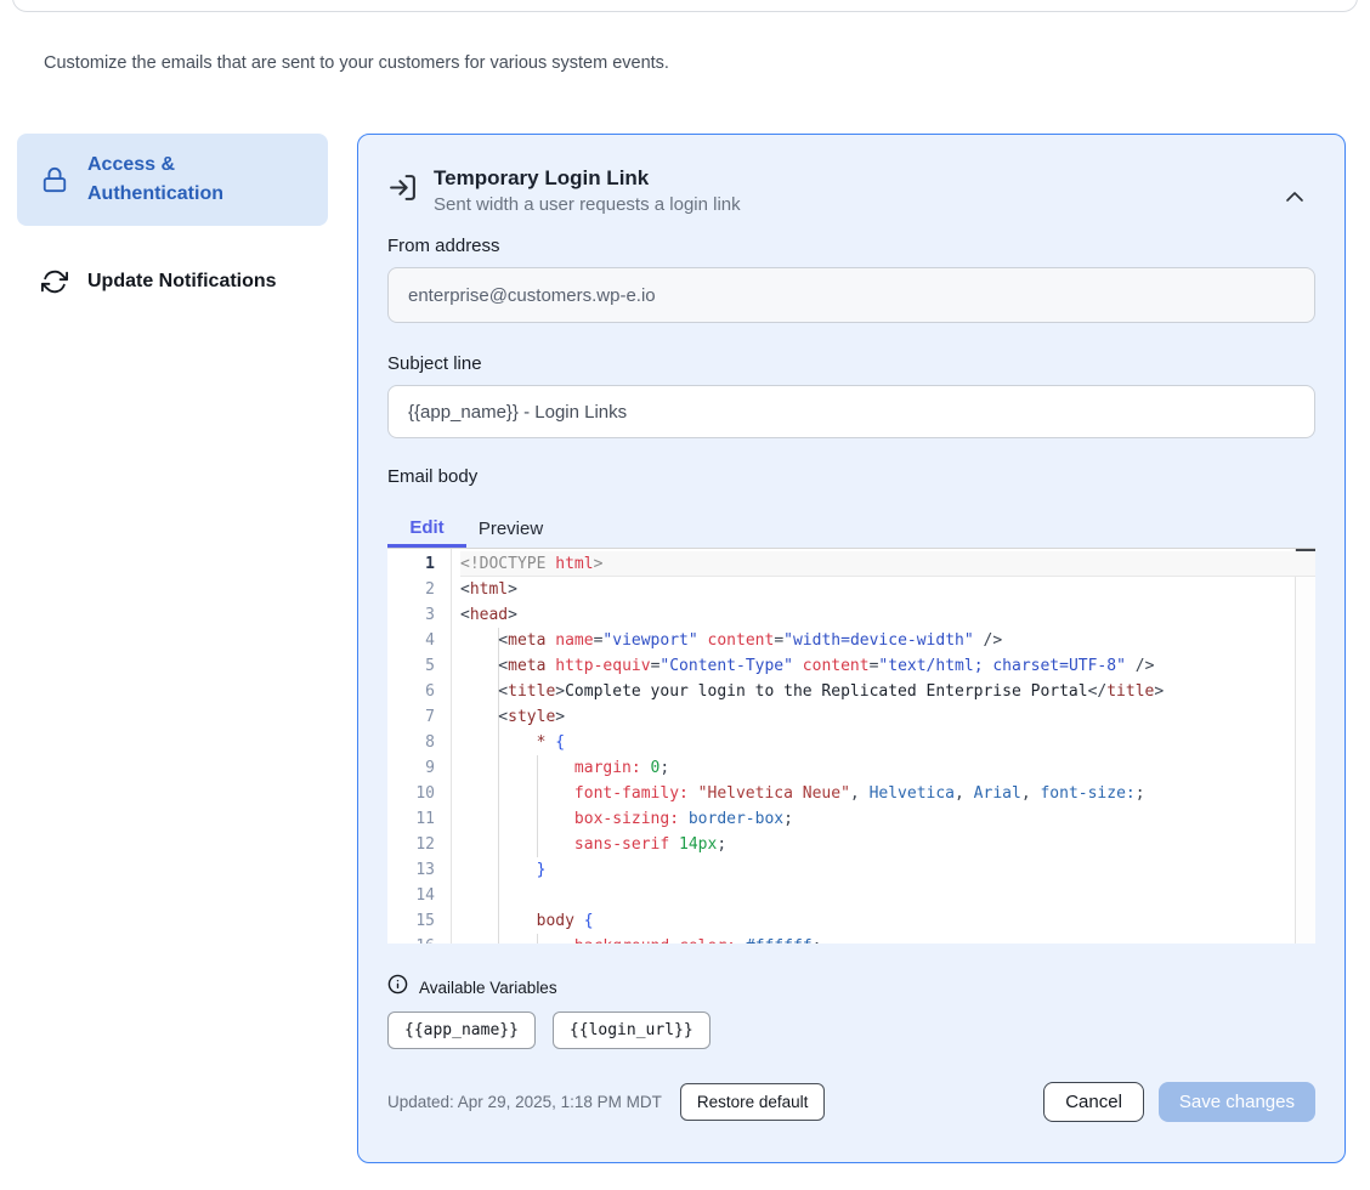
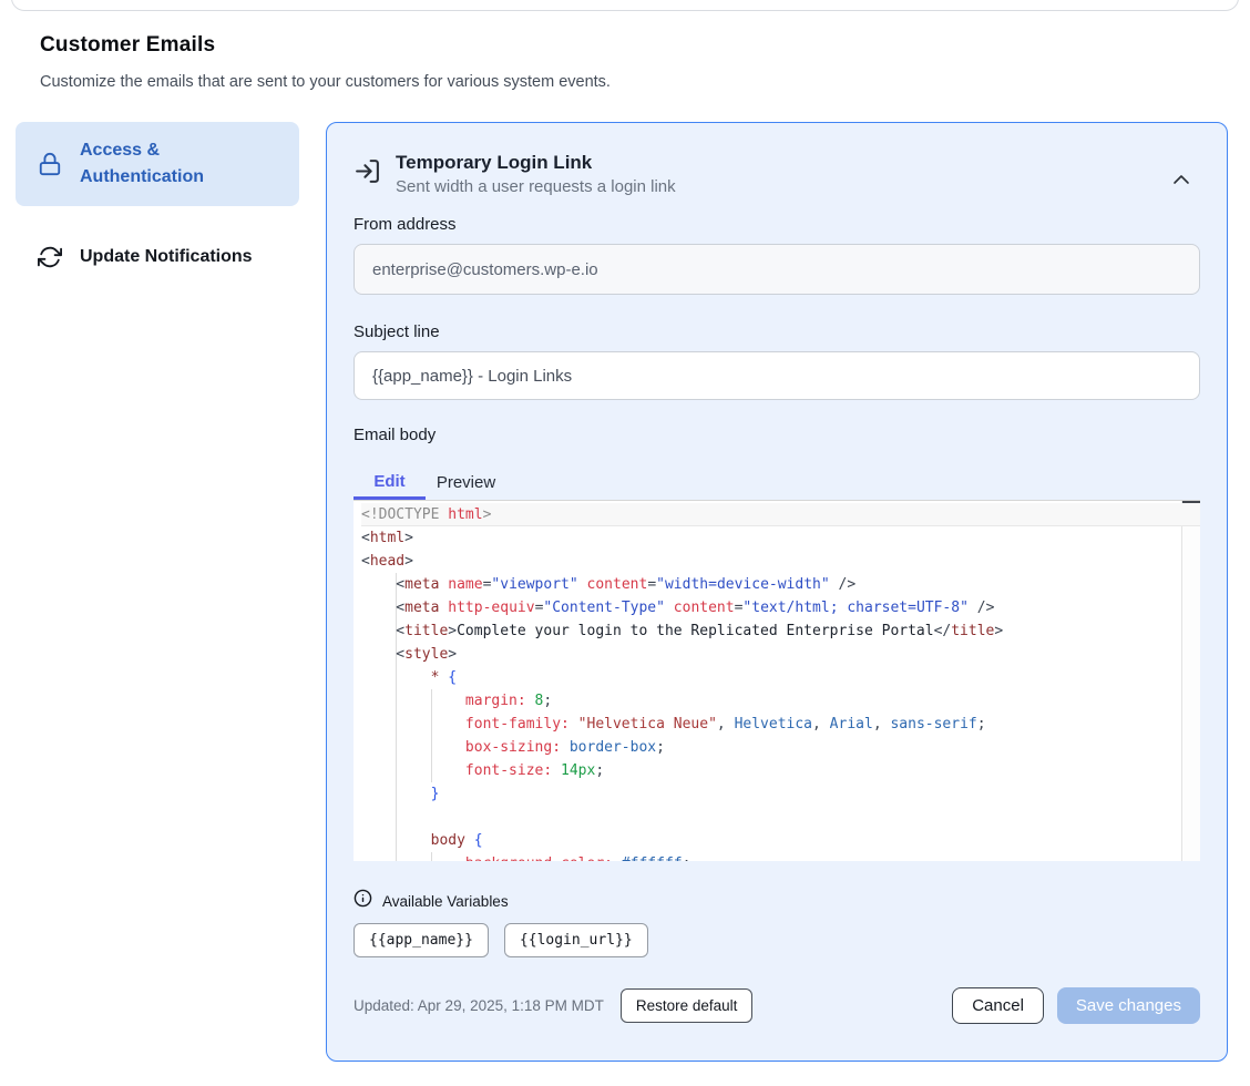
+ Customer Emails
  Customize the emails that are sent to your customers for various system events.
  Access & Authentication
  Update Notifications
  Temporary Login Link
  Sent width a user requests a login link
  From address
  enterprise@customers.wp-e.io
  Subject line
  {{app_name}} - Login Links
  Email body
  Edit
  Preview
- 1
- 2
- 3
- 4
- 5
- 6
- 7
- 8
- 9
- 10
- 11
- 12
- 13
- 14
- 15
  <!DOCTYPE html>
  <html>
  <head>
  <meta name="viewport" content="width=device-width" />
  <meta http-equiv="Content-Type" content="text/html; charset=UTF-8" />
  <title>Complete your login to the Replicated Enterprise Portal</title>
  <style>
  * {
- margin: 0;
+ margin: 8;
- font-family: "Helvetica Neue", Helvetica, Arial, font-size:;
+ font-family: "Helvetica Neue", Helvetica, Arial, sans-serif;
  box-sizing: border-box;
- sans-serif 14px;
+ font-size: 14px;
  }
  body {
  Available Variables
  {{app_name}}
  {{login_url}}
  Updated: Apr 29, 2025, 1:18 PM MDT
  Restore default
  Cancel
  Save changes
